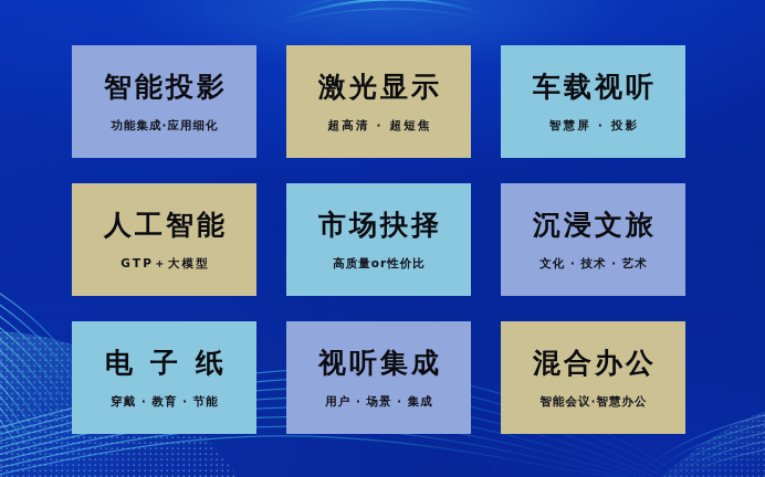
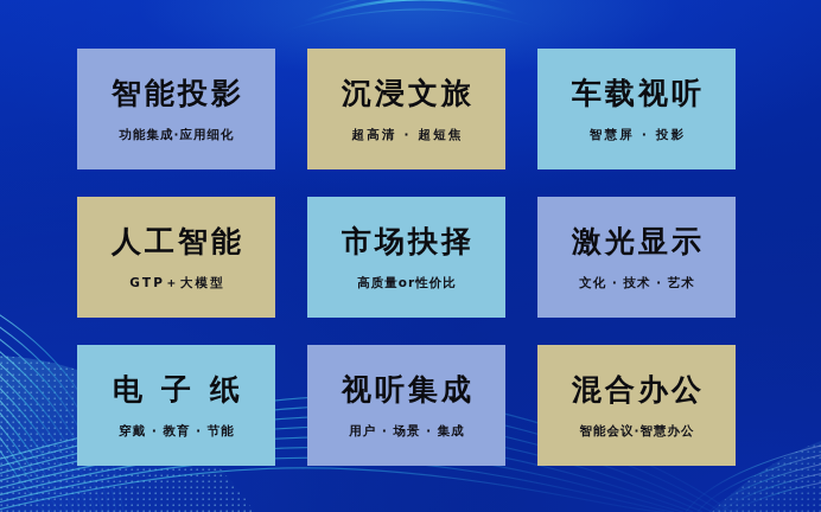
  智能投影
  功能集成·应用细化
- 激光显示
+ 沉浸文旅
  超高清 · 超短焦
  车载视听
  智慧屏 · 投影
  人工智能
  GTP＋大模型
  市场抉择
  高质量or性价比
- 沉浸文旅
+ 激光显示
  文化 · 技术 · 艺术
  电子纸
  穿戴 · 教育 · 节能
  视听集成
  用户 · 场景 · 集成
  混合办公
  智能会议·智慧办公
